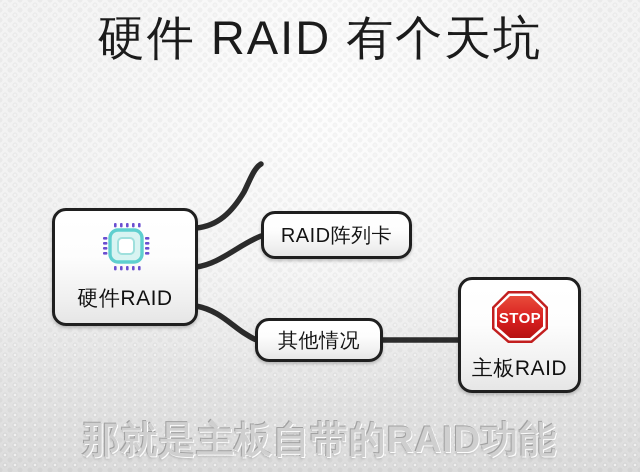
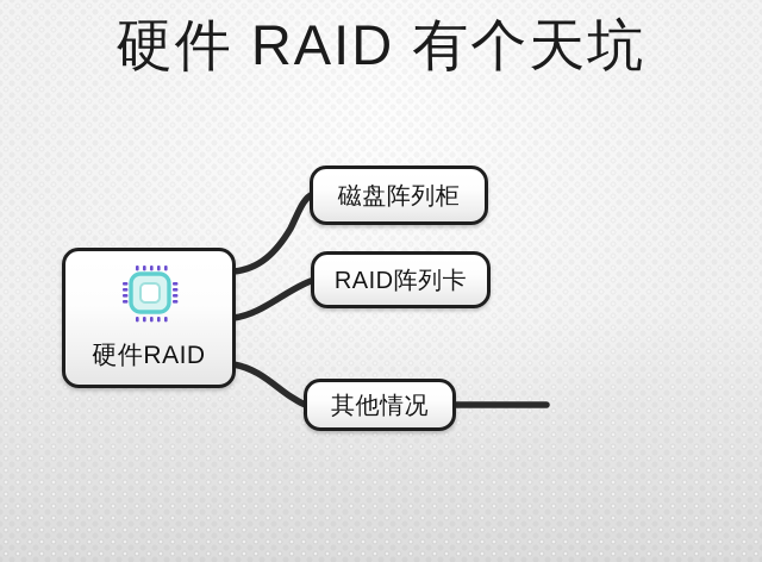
  硬件 RAID 有个天坑
  硬件RAID
+ 磁盘阵列柜
  RAID阵列卡
  其他情况
- STOP
- 主板RAID
- 那就是主板自带的RAID功能
